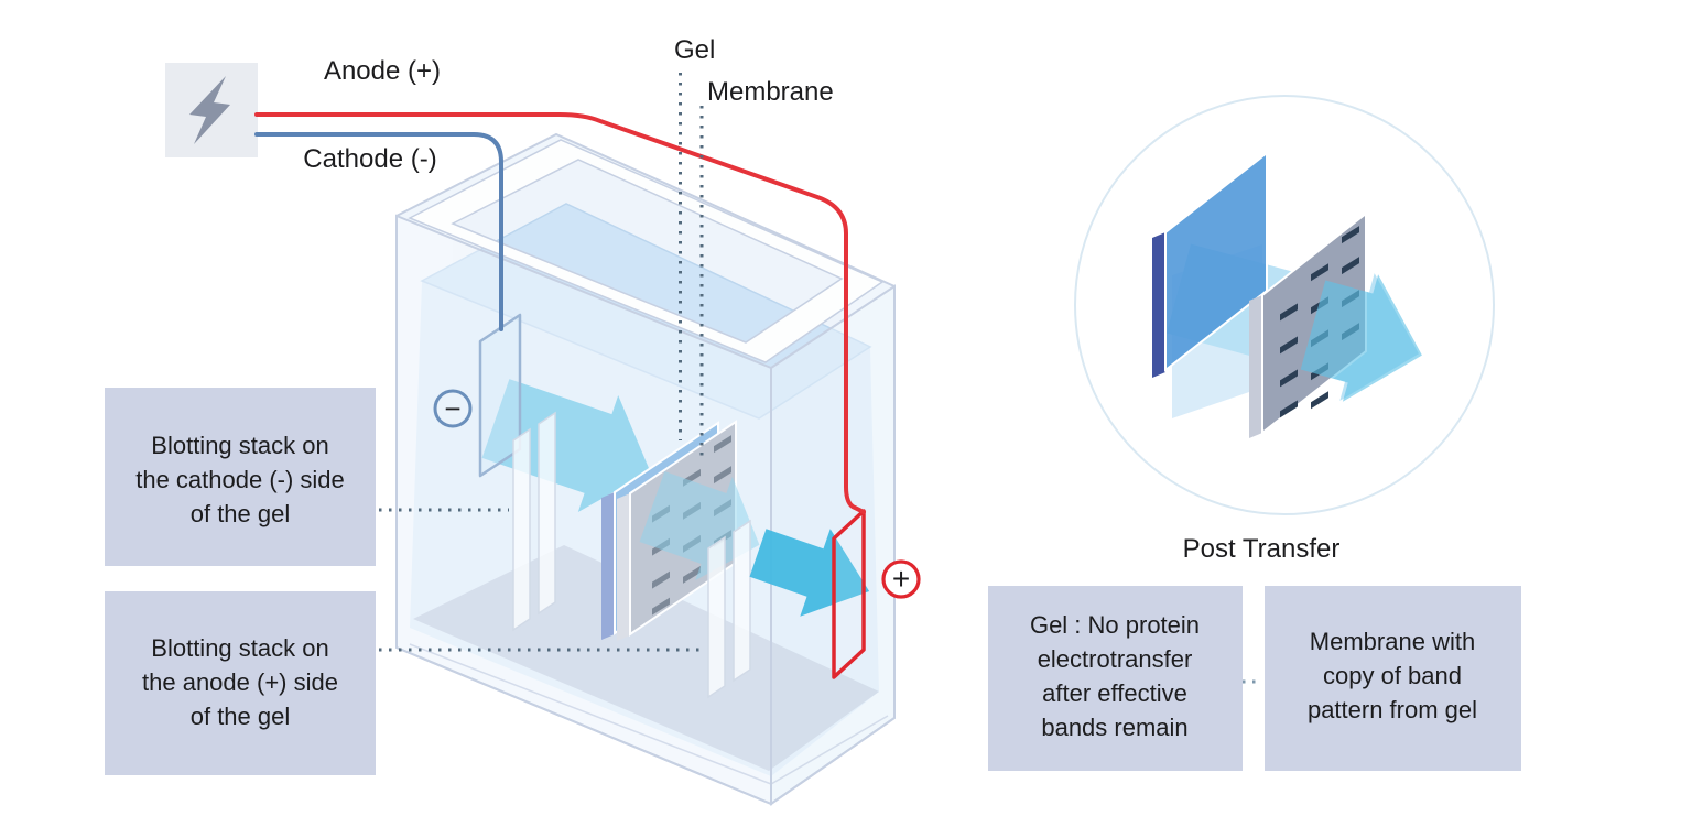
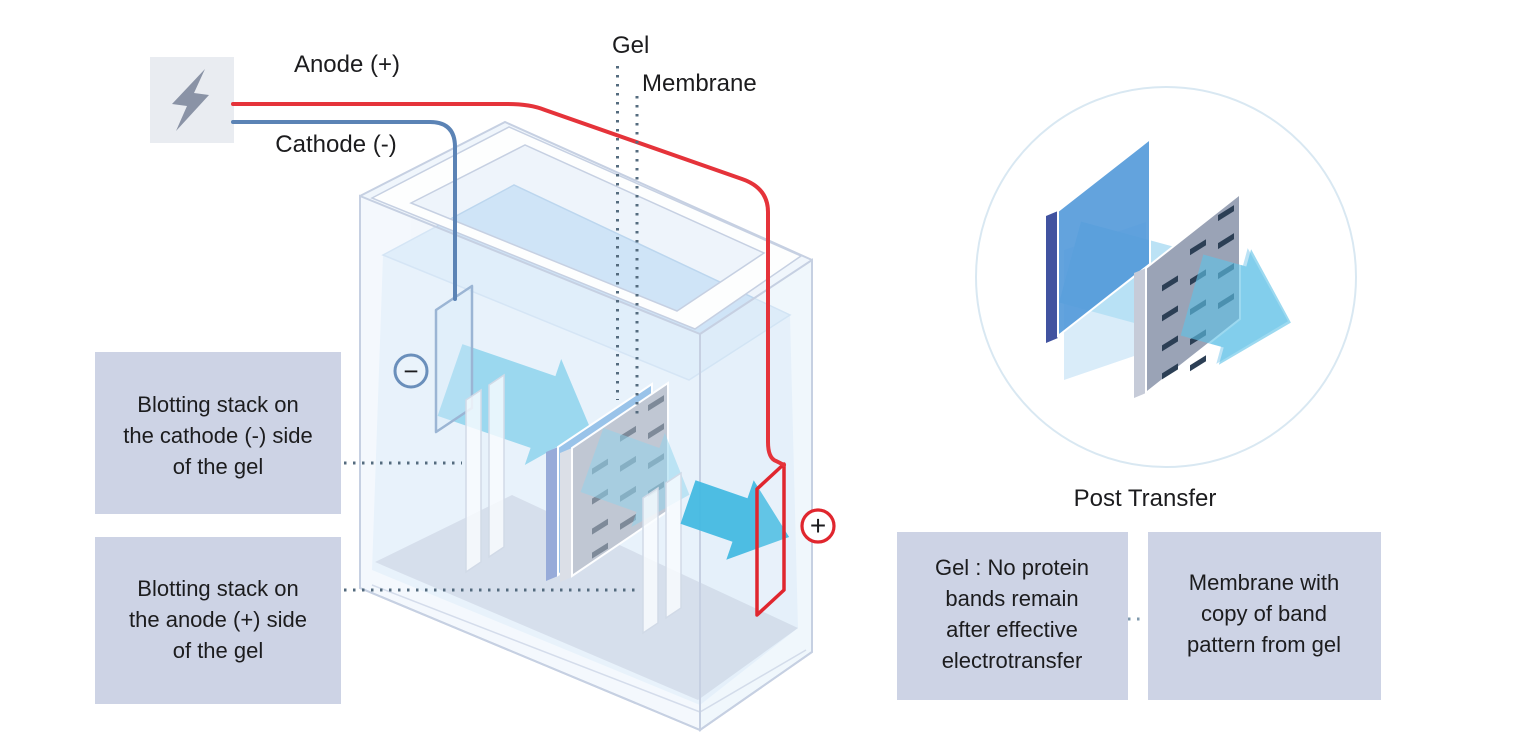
  −
  +
  Anode (+)
  Cathode (-)
  Gel
  Membrane
  Blotting stack on
  the cathode (-) side
  of the gel
  Blotting stack on
  the anode (+) side
  of the gel
  Post Transfer
  Gel : No protein
- electrotransfer
+ bands remain
  after effective
- bands remain
+ electrotransfer
  Membrane with
  copy of band
  pattern from gel
